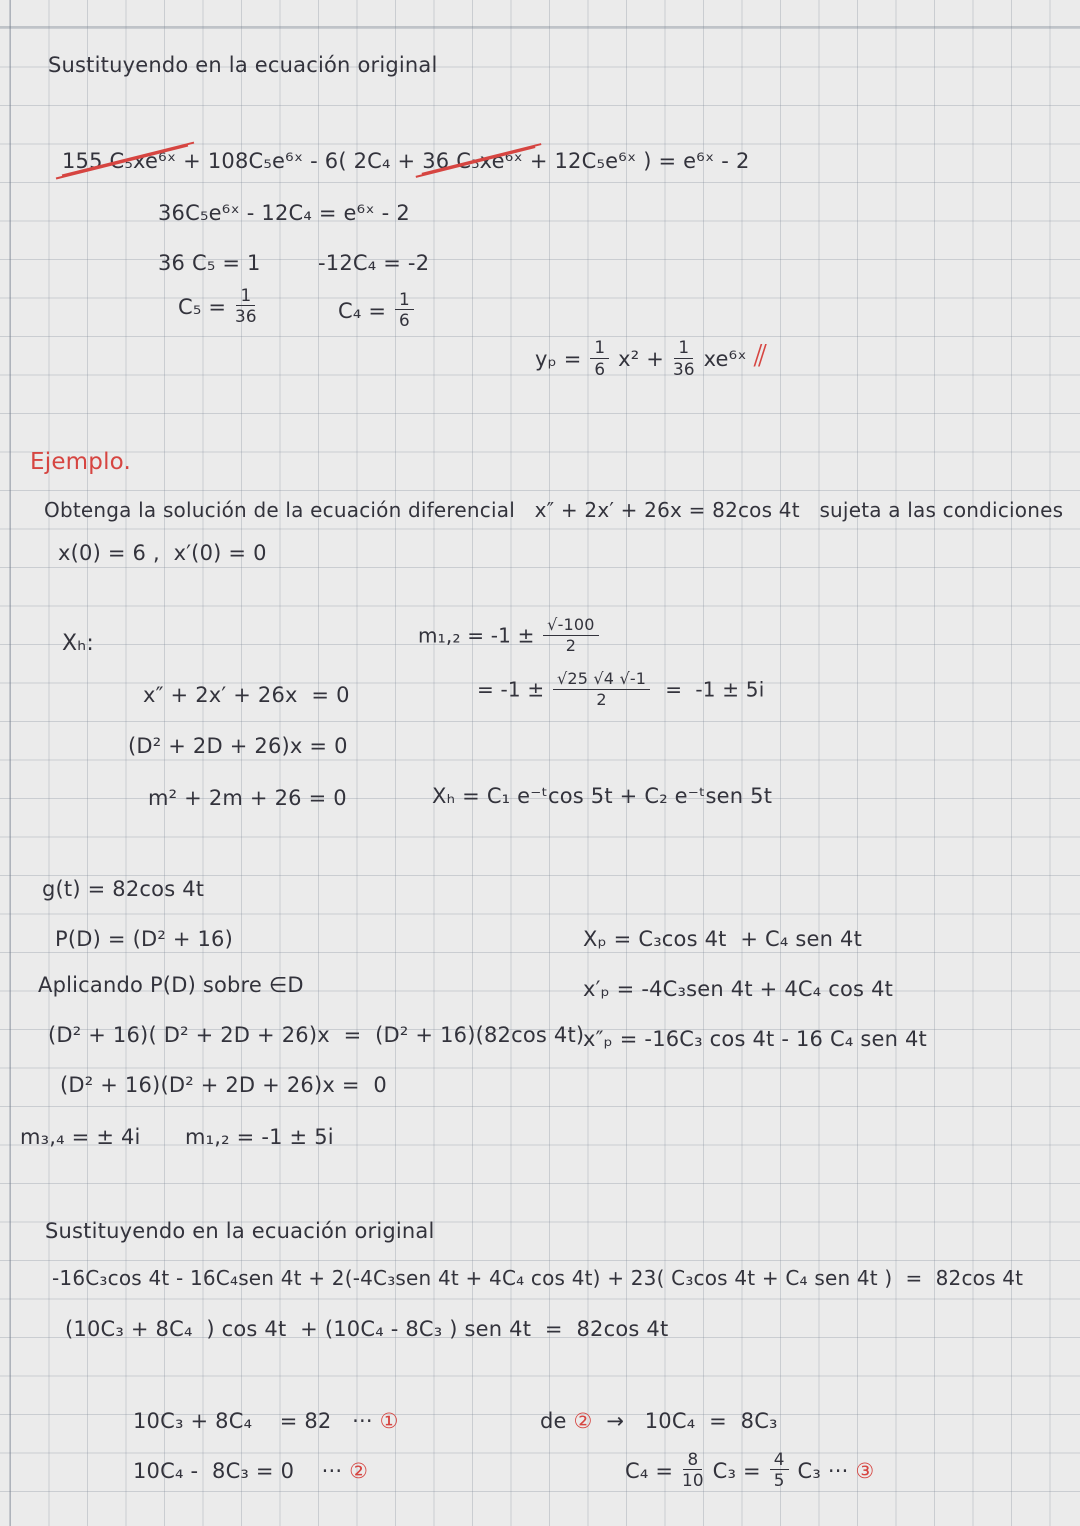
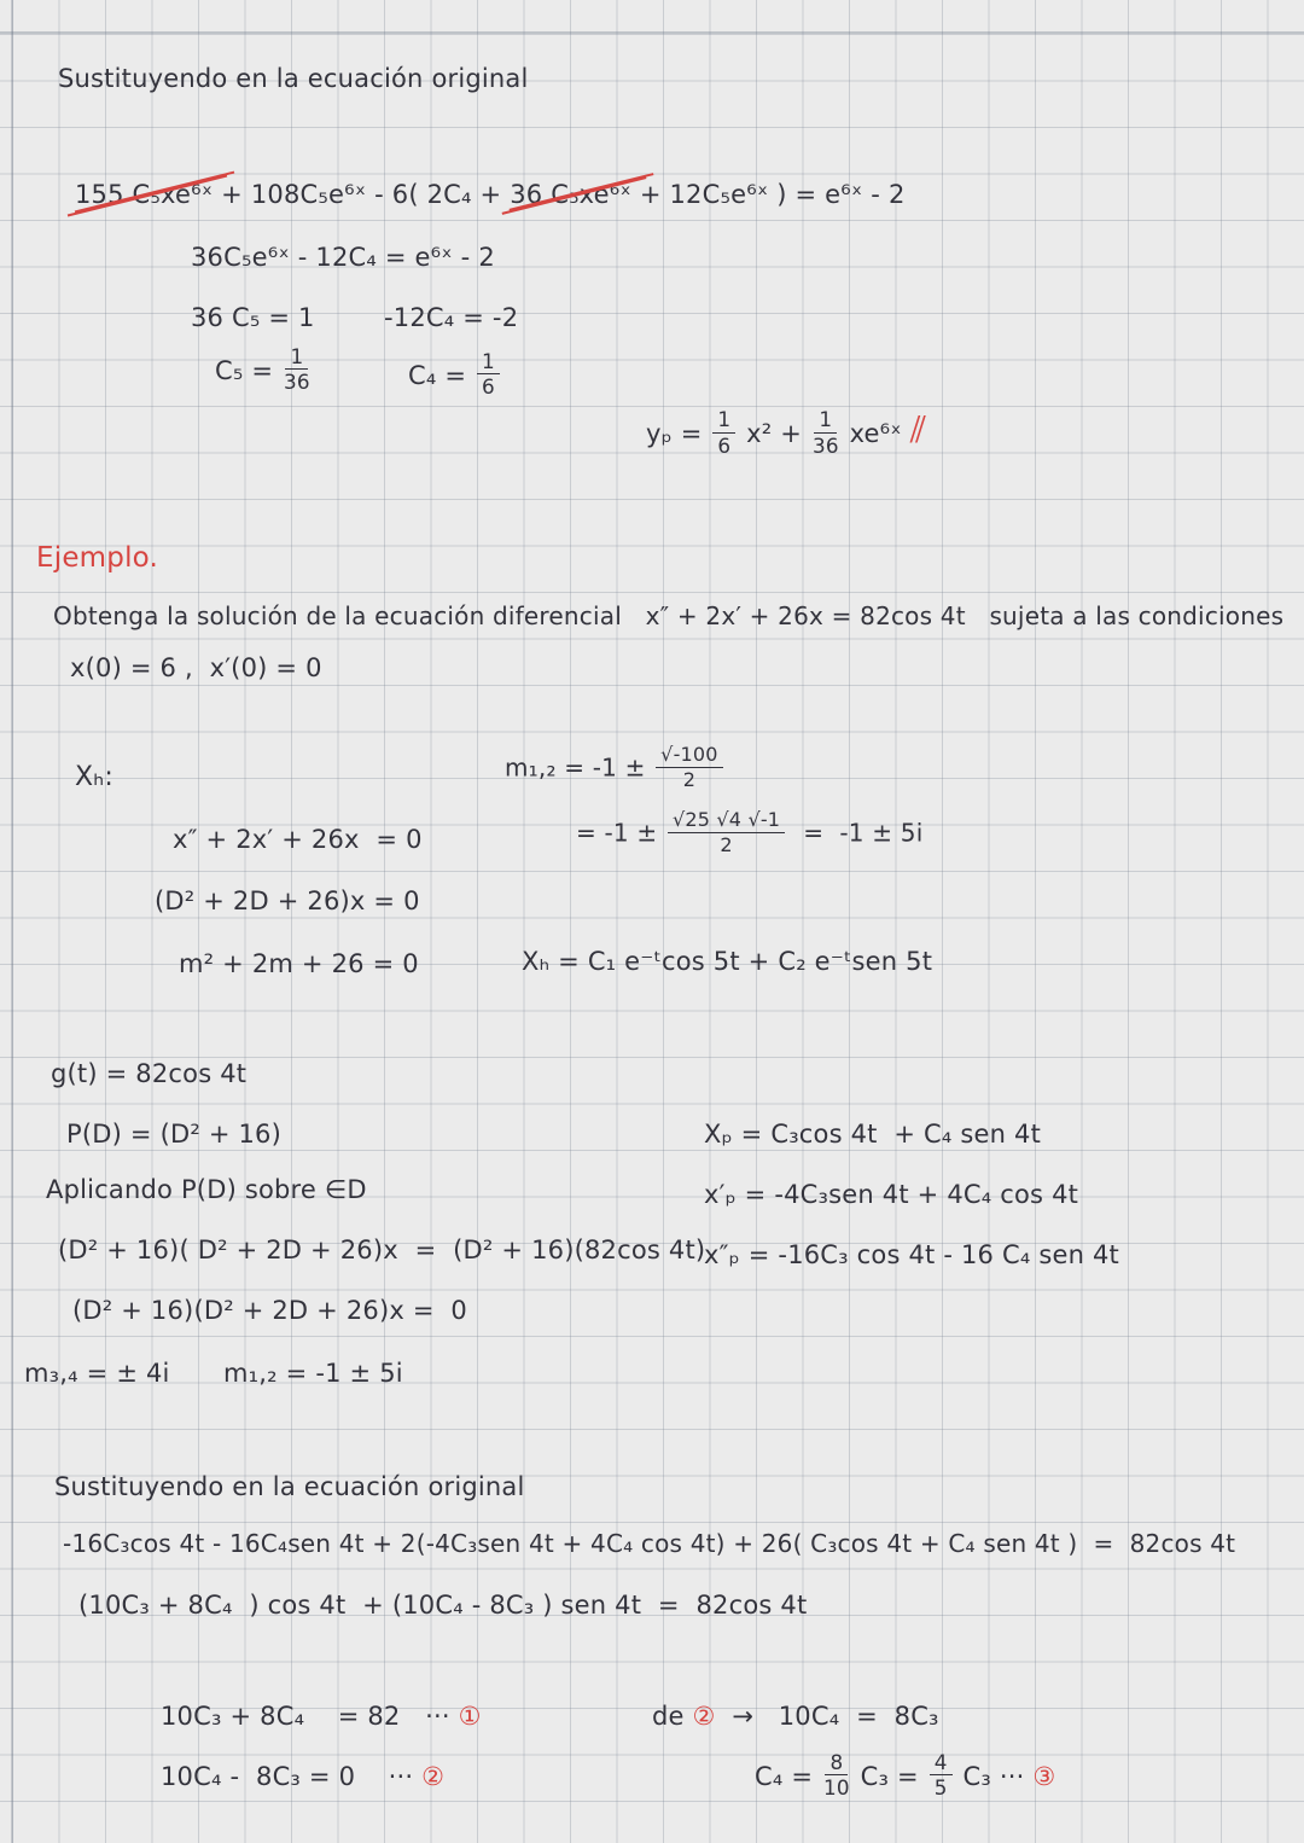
  Sustituyendo en la ecuación original
  155 C₅xe⁶ˣ + 108C₅e⁶ˣ - 6( 2C₄ + 36 C₅xe⁶ˣ + 12C₅e⁶ˣ ) = e⁶ˣ - 2
  36C₅e⁶ˣ - 12C₄ = e⁶ˣ - 2
  36 C₅ = 1
  -12C₄ = -2
  C₅ =
  1
  36
  C₄ =
  1
  6
  yₚ =
  1
  6
  x² +
  1
  36
  xe⁶ˣ ⫽
  Ejemplo.
  Obtenga la solución de la ecuación diferencial x″ + 2x′ + 26x = 82cos 4t sujeta a las condiciones
  x(0) = 6 , x′(0) = 0
  Xₕ:
  m₁,₂ = -1 ±
  √-100
  2
  x″ + 2x′ + 26x = 0
  = -1 ±
  √25 √4 √-1
  2
  = -1 ± 5i
  (D² + 2D + 26)x = 0
  m² + 2m + 26 = 0
  Xₕ = C₁ e⁻ᵗcos 5t + C₂ e⁻ᵗsen 5t
  g(t) = 82cos 4t
  P(D) = (D² + 16)
  Xₚ = C₃cos 4t + C₄ sen 4t
  Aplicando P(D) sobre ∈D
  x′ₚ = -4C₃sen 4t + 4C₄ cos 4t
  (D² + 16)( D² + 2D + 26)x = (D² + 16)(82cos 4t)
  x″ₚ = -16C₃ cos 4t - 16 C₄ sen 4t
  (D² + 16)(D² + 2D + 26)x = 0
  m₃,₄ = ± 4i
  m₁,₂ = -1 ± 5i
  Sustituyendo en la ecuación original
- -16C₃cos 4t - 16C₄sen 4t + 2(-4C₃sen 4t + 4C₄ cos 4t) + 23( C₃cos 4t + C₄ sen 4t ) = 82cos 4t
+ -16C₃cos 4t - 16C₄sen 4t + 2(-4C₃sen 4t + 4C₄ cos 4t) + 26( C₃cos 4t + C₄ sen 4t ) = 82cos 4t
  (10C₃ + 8C₄ ) cos 4t + (10C₄ - 8C₃ ) sen 4t = 82cos 4t
  10C₃ + 8C₄ = 82 ··· ①
  10C₄ - 8C₃ = 0 ··· ②
  de ② → 10C₄ = 8C₃
  C₄ =
  8
  10
  C₃ =
  4
  5
  C₃ ··· ③
